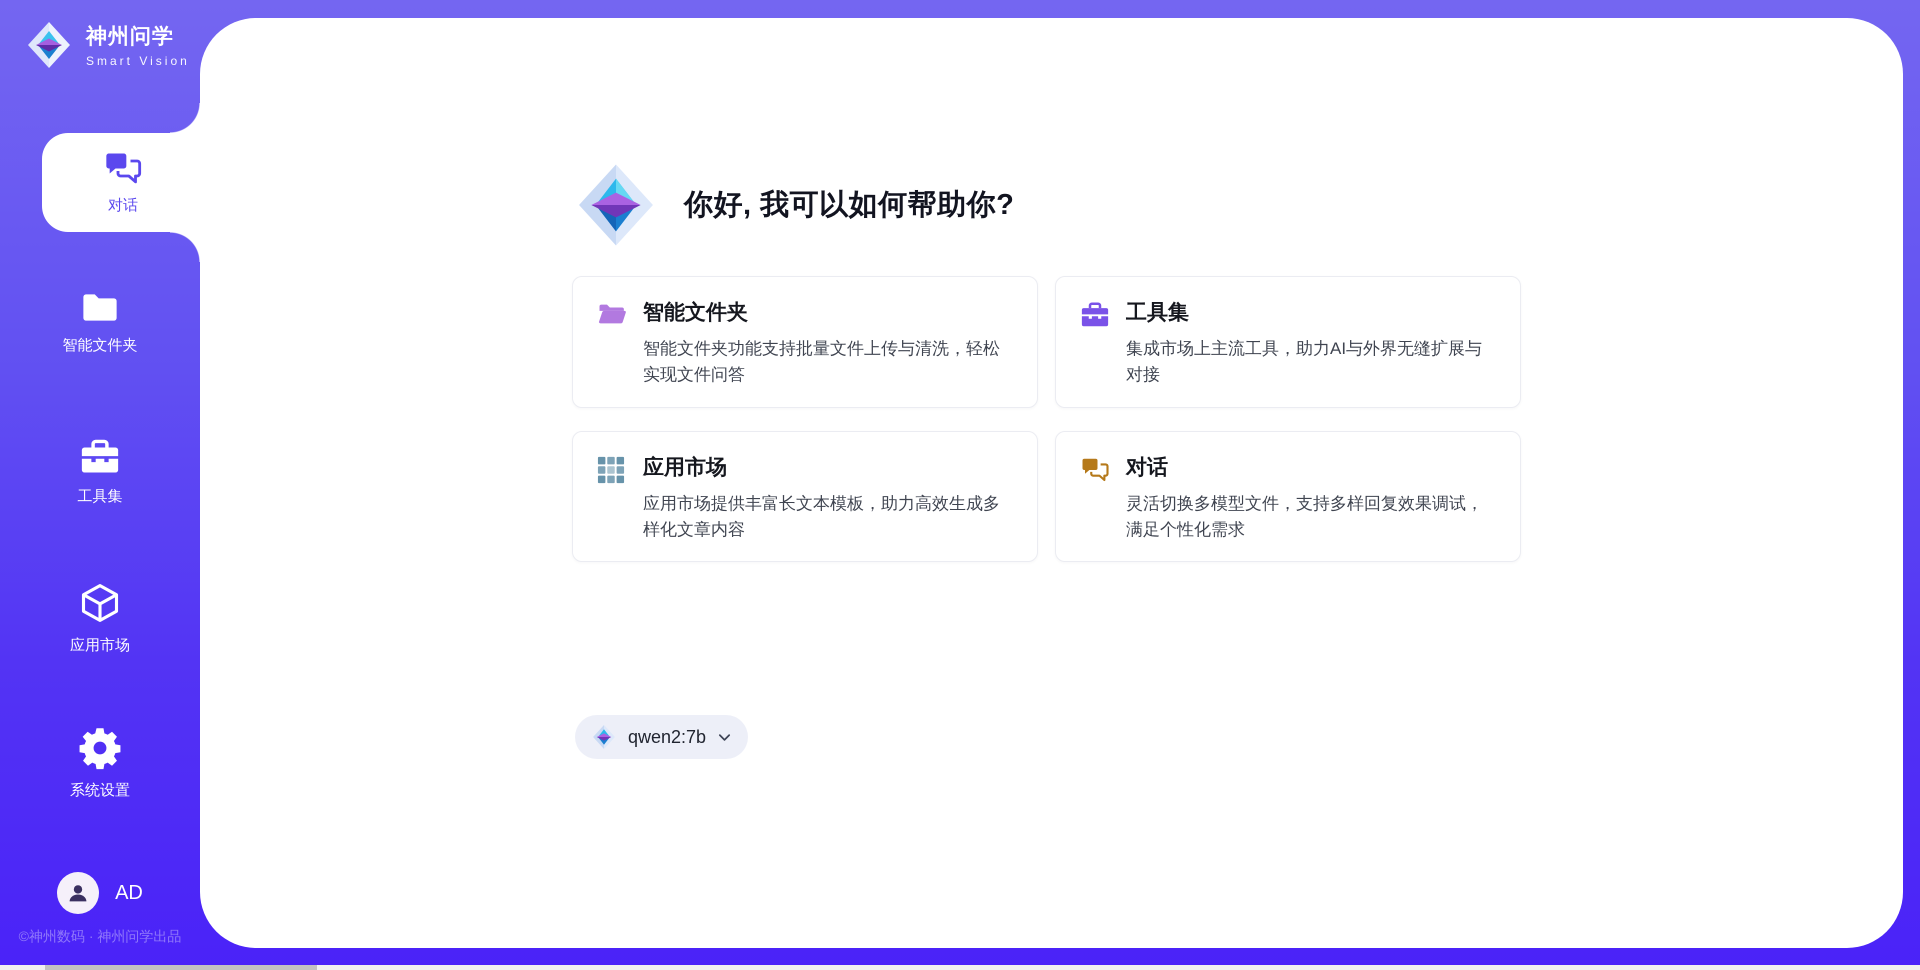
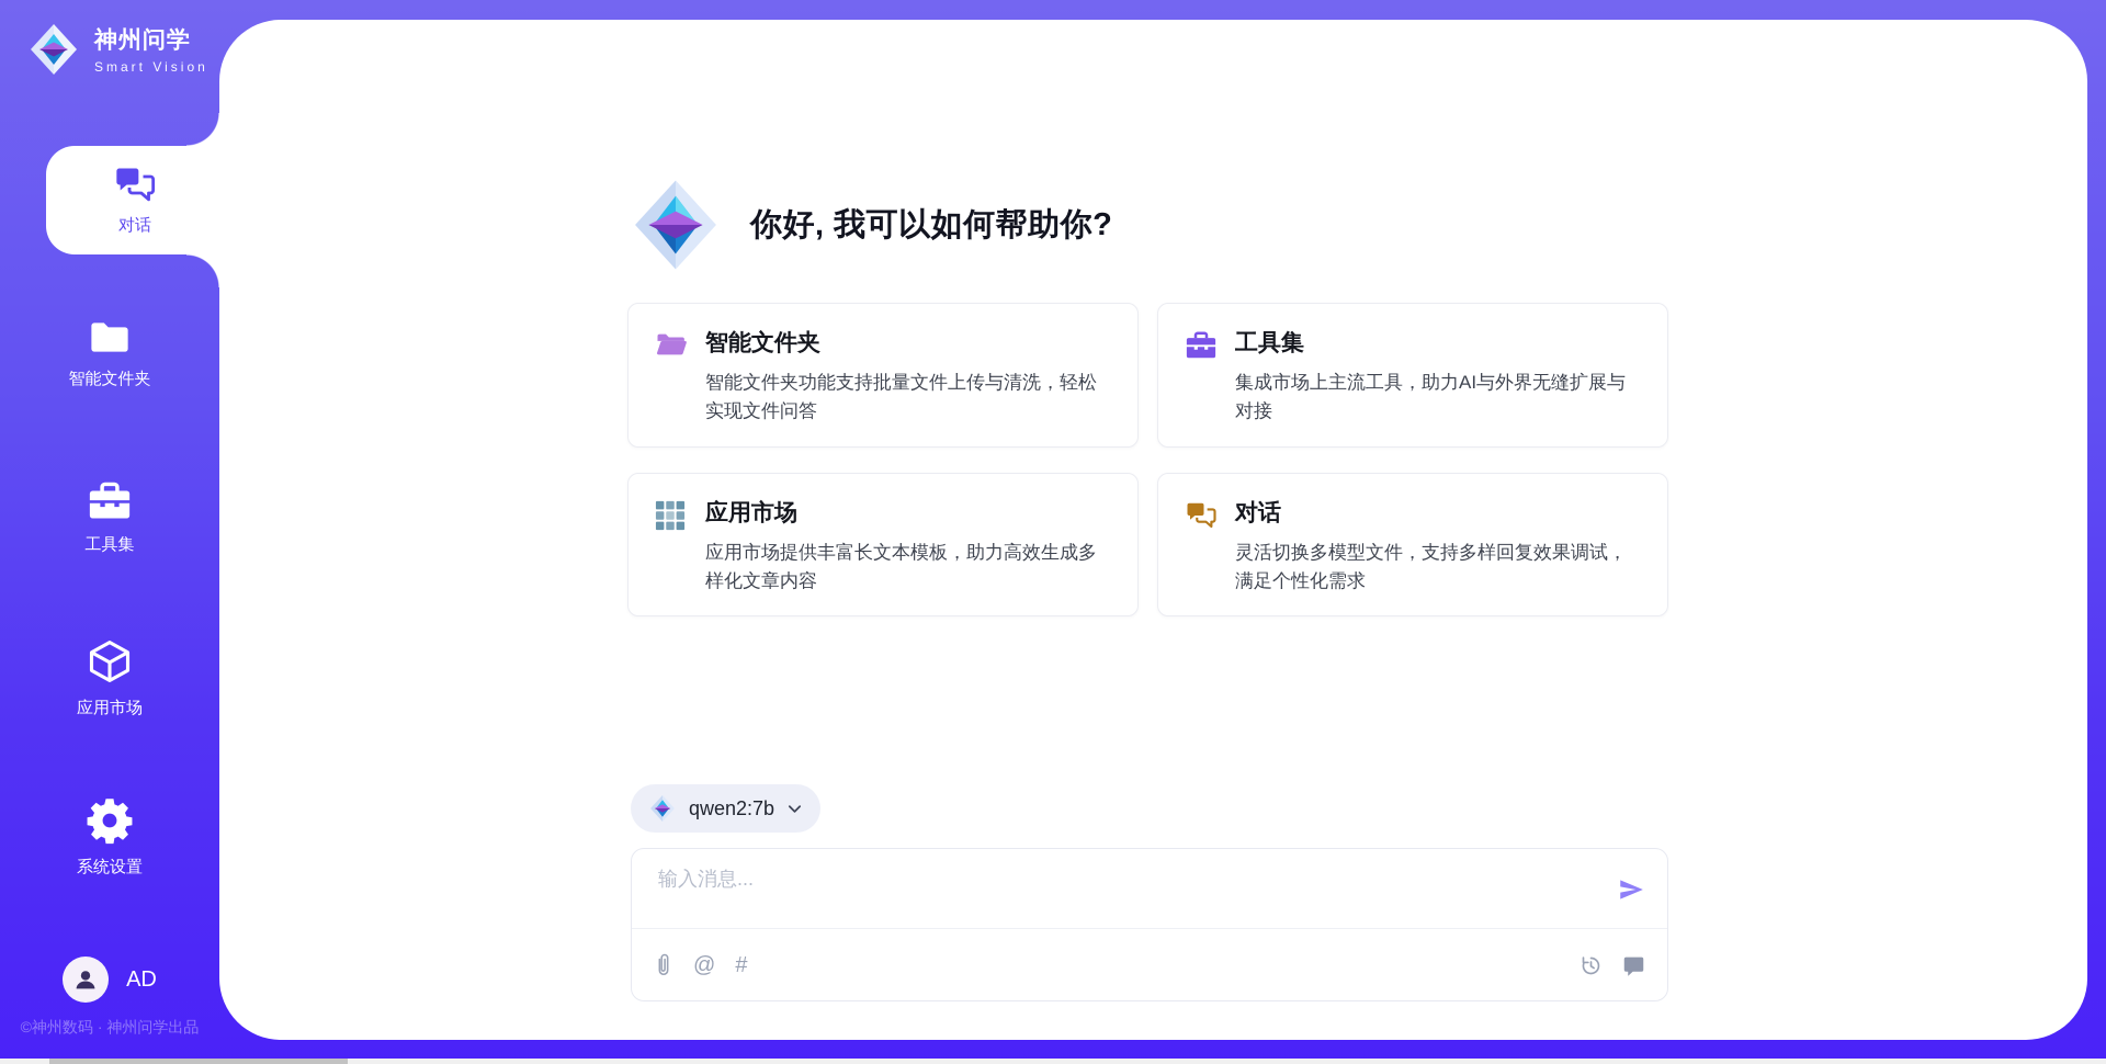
  你好, 我可以如何帮助你?
  智能文件夹
  智能文件夹功能支持批量文件上传与清洗，轻松实现文件问答
  工具集
  集成市场上主流工具，助力AI与外界无缝扩展与对接
  应用市场
  应用市场提供丰富长文本模板，助力高效生成多样化文章内容
  对话
  灵活切换多模型文件，支持多样回复效果调试，满足个性化需求
  qwen2:7b
+ 输入消息...
+ @
+ #
  神州问学
  Smart Vision
  对话
  智能文件夹
  工具集
  应用市场
  系统设置
  AD
  ©神州数码 · 神州问学出品
